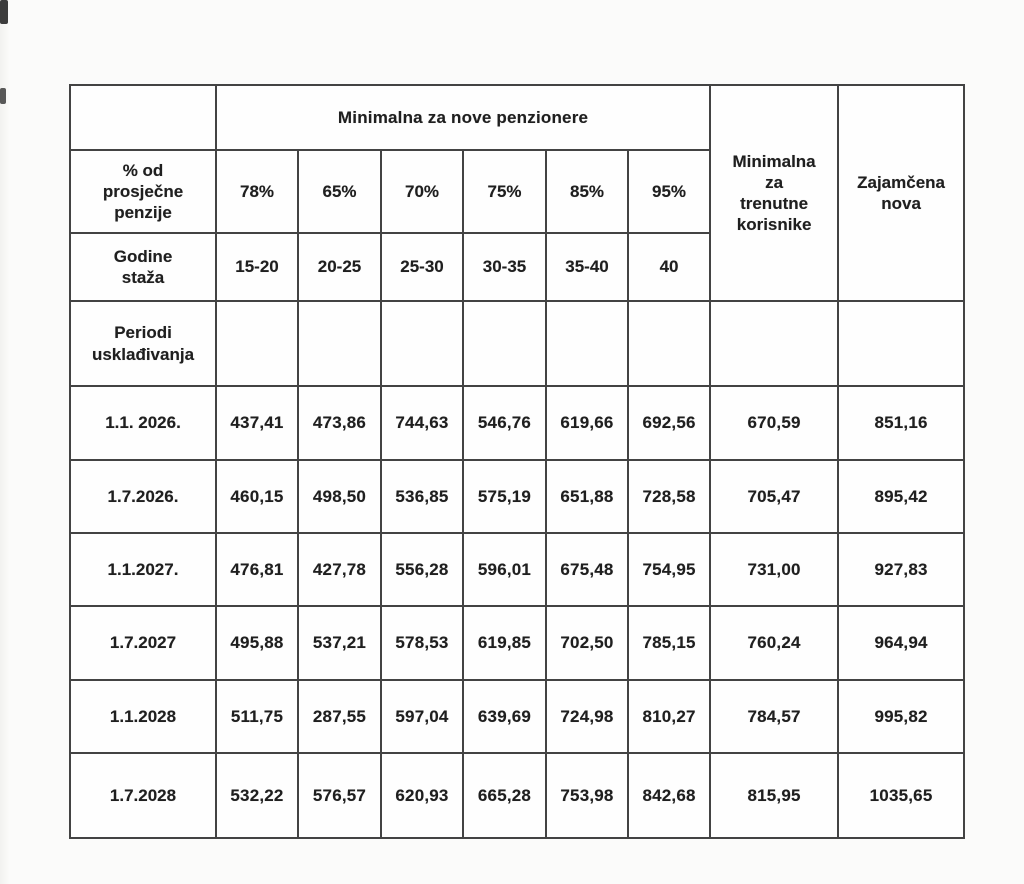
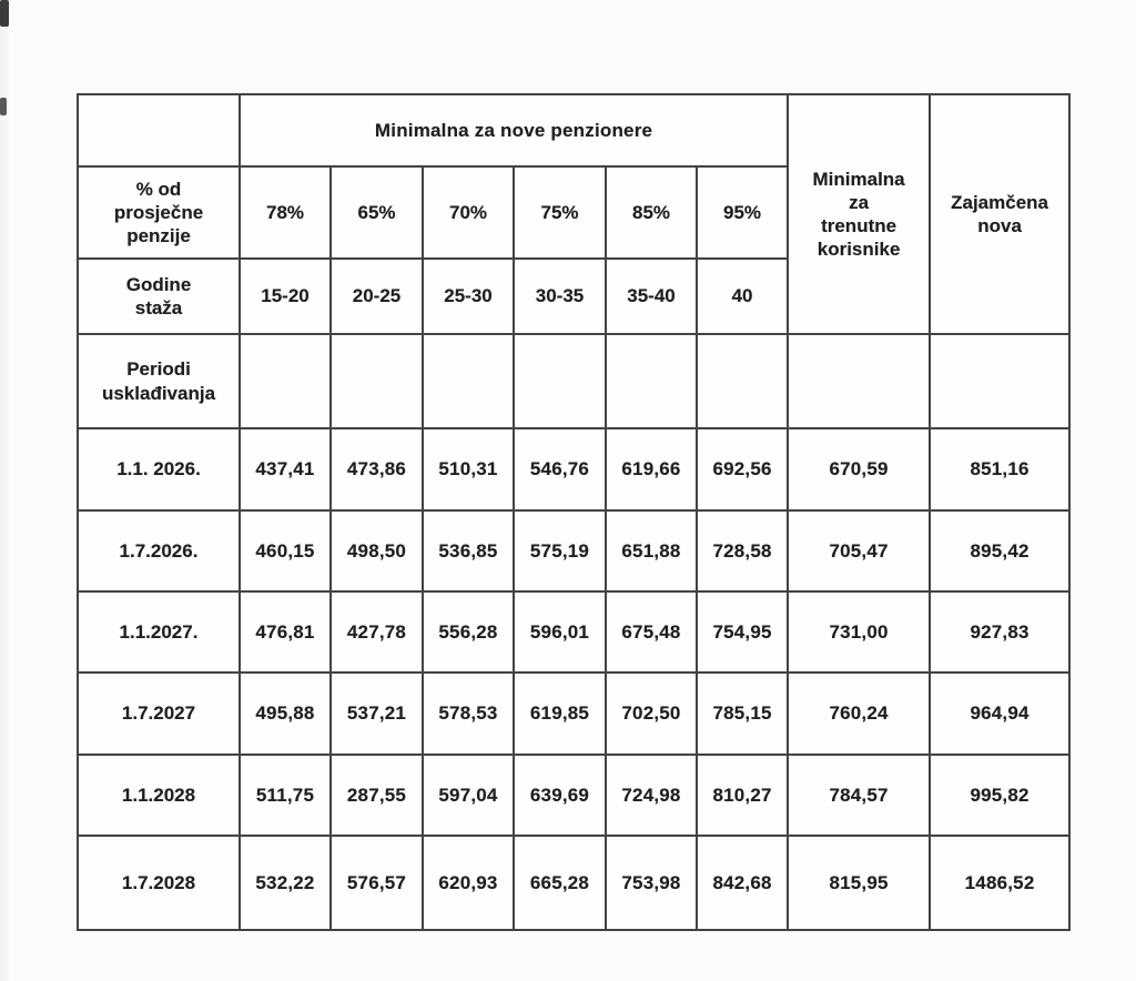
  	Minimalna za nove penzionere	Minimalna za trenutne korisnike	Zajamčena nova
  % od prosječne penzije	78%	65%	70%	75%	85%	95%
  Godine staža	15-20	20-25	25-30	30-35	35-40	40
  Periodi usklađivanja
- 1.1. 2026.	437,41	473,86	744,63	546,76	619,66	692,56	670,59	851,16
+ 1.1. 2026.	437,41	473,86	510,31	546,76	619,66	692,56	670,59	851,16
  1.7.2026.	460,15	498,50	536,85	575,19	651,88	728,58	705,47	895,42
  1.1.2027.	476,81	427,78	556,28	596,01	675,48	754,95	731,00	927,83
  1.7.2027	495,88	537,21	578,53	619,85	702,50	785,15	760,24	964,94
  1.1.2028	511,75	287,55	597,04	639,69	724,98	810,27	784,57	995,82
- 1.7.2028	532,22	576,57	620,93	665,28	753,98	842,68	815,95	1035,65
+ 1.7.2028	532,22	576,57	620,93	665,28	753,98	842,68	815,95	1486,52
